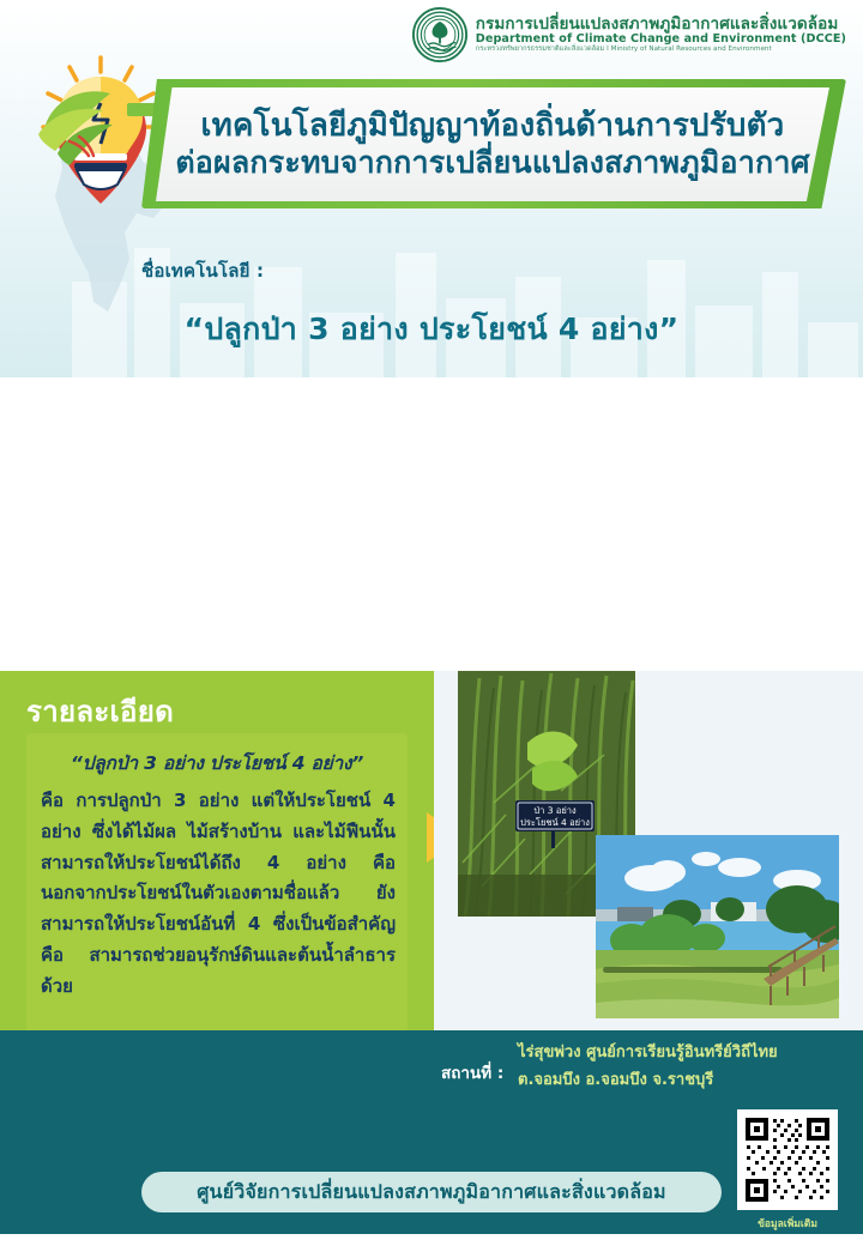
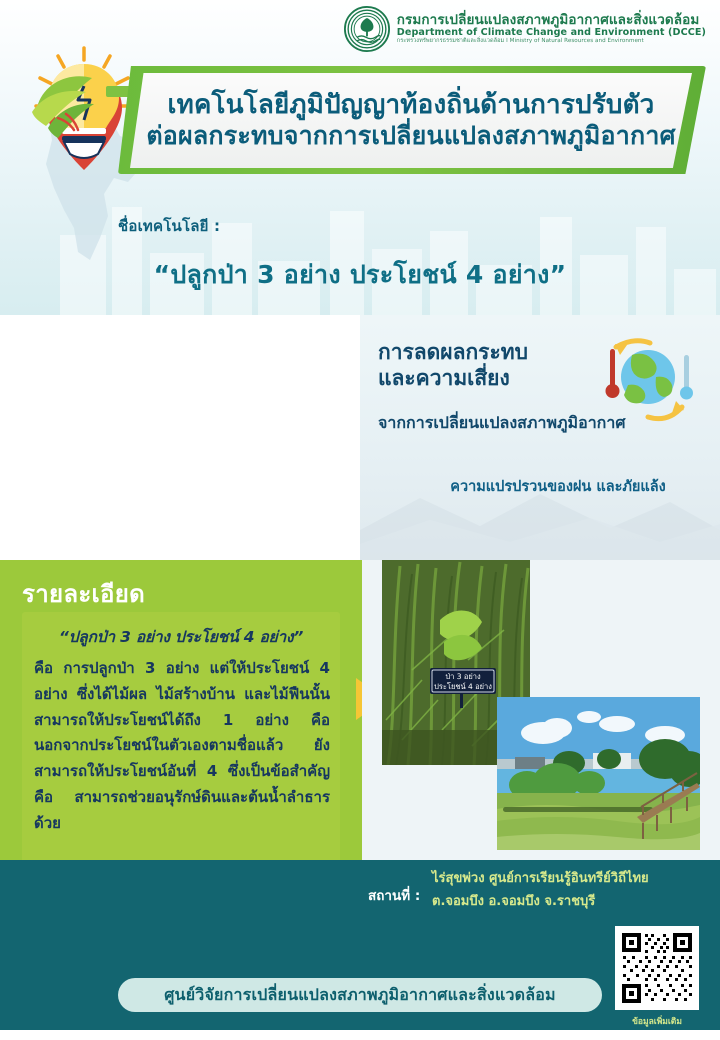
  กรมการเปลี่ยนแปลงสภาพภูมิอากาศและสิ่งแวดล้อม
  Department of Climate Change and Environment (DCCE)
  เทคโนโลยีภูมิปัญญาท้องถิ่นด้านการปรับตัว
  ต่อผลกระทบจากการเปลี่ยนแปลงสภาพภูมิอากาศ
  ชื่อเทคโนโลยี :
  “ปลูกป่า 3 อย่าง ประโยชน์ 4 อย่าง”
+ การลดผลกระทบ
+ และความเสี่ยง
+ จากการเปลี่ยนแปลงสภาพภูมิอากาศ
+ ความแปรปรวนของฝน และภัยแล้ง
  รายละเอียด
  “ปลูกป่า 3 อย่าง ประโยชน์ 4 อย่าง”
- คือ การปลูกป่า 3 อย่าง แต่ให้ประโยชน์ 4 อย่าง ซึ่งได้ไม้ผล ไม้สร้างบ้าน และไม้ฟืนนั้น สามารถให้ประโยชน์ได้ถึง 4 อย่าง คือ นอกจากประโยชน์ในตัวเองตามชื่อแล้ว ยังสามารถให้ประโยชน์อันที่ 4 ซึ่งเป็นข้อสำคัญ คือ สามารถช่วยอนุรักษ์ดินและต้นน้ำลำธารด้วย
+ คือ การปลูกป่า 3 อย่าง แต่ให้ประโยชน์ 4 อย่าง ซึ่งได้ไม้ผล ไม้สร้างบ้าน และไม้ฟืนนั้น สามารถให้ประโยชน์ได้ถึง 1 อย่าง คือ นอกจากประโยชน์ในตัวเองตามชื่อแล้ว ยังสามารถให้ประโยชน์อันที่ 4 ซึ่งเป็นข้อสำคัญ คือ สามารถช่วยอนุรักษ์ดินและต้นน้ำลำธารด้วย
  ป่า 3 อย่าง
  ประโยชน์ 4 อย่าง
  สถานที่ :
  ไร่สุขพ่วง ศูนย์การเรียนรู้อินทรีย์วิถีไทย
  ต.จอมบึง อ.จอมบึง จ.ราชบุรี
  ศูนย์วิจัยการเปลี่ยนแปลงสภาพภูมิอากาศและสิ่งแวดล้อม
  ข้อมูลเพิ่มเติม
